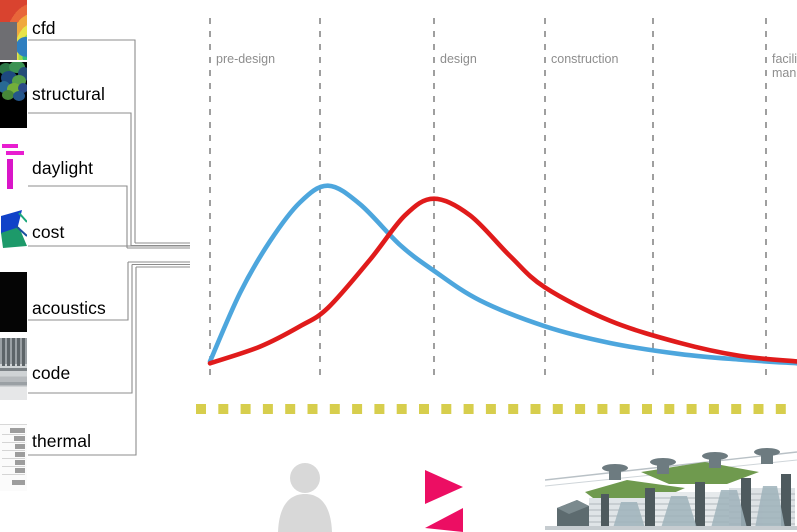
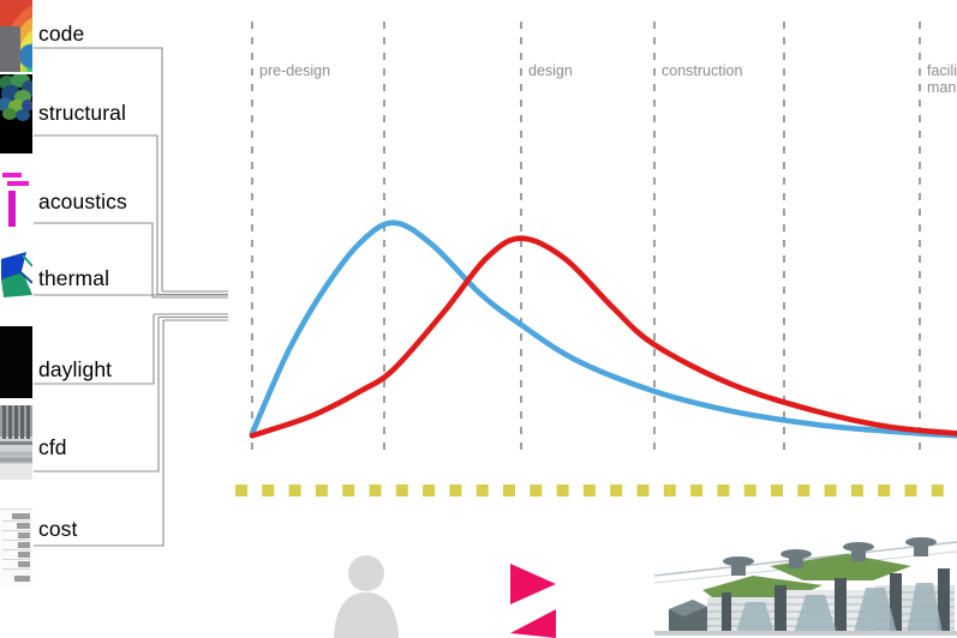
- cfd
+ code
  structural
- daylight
+ acoustics
- cost
+ thermal
- acoustics
+ daylight
- code
+ cfd
- thermal
+ cost
  pre-design
  design
  construction
  facili
  man
